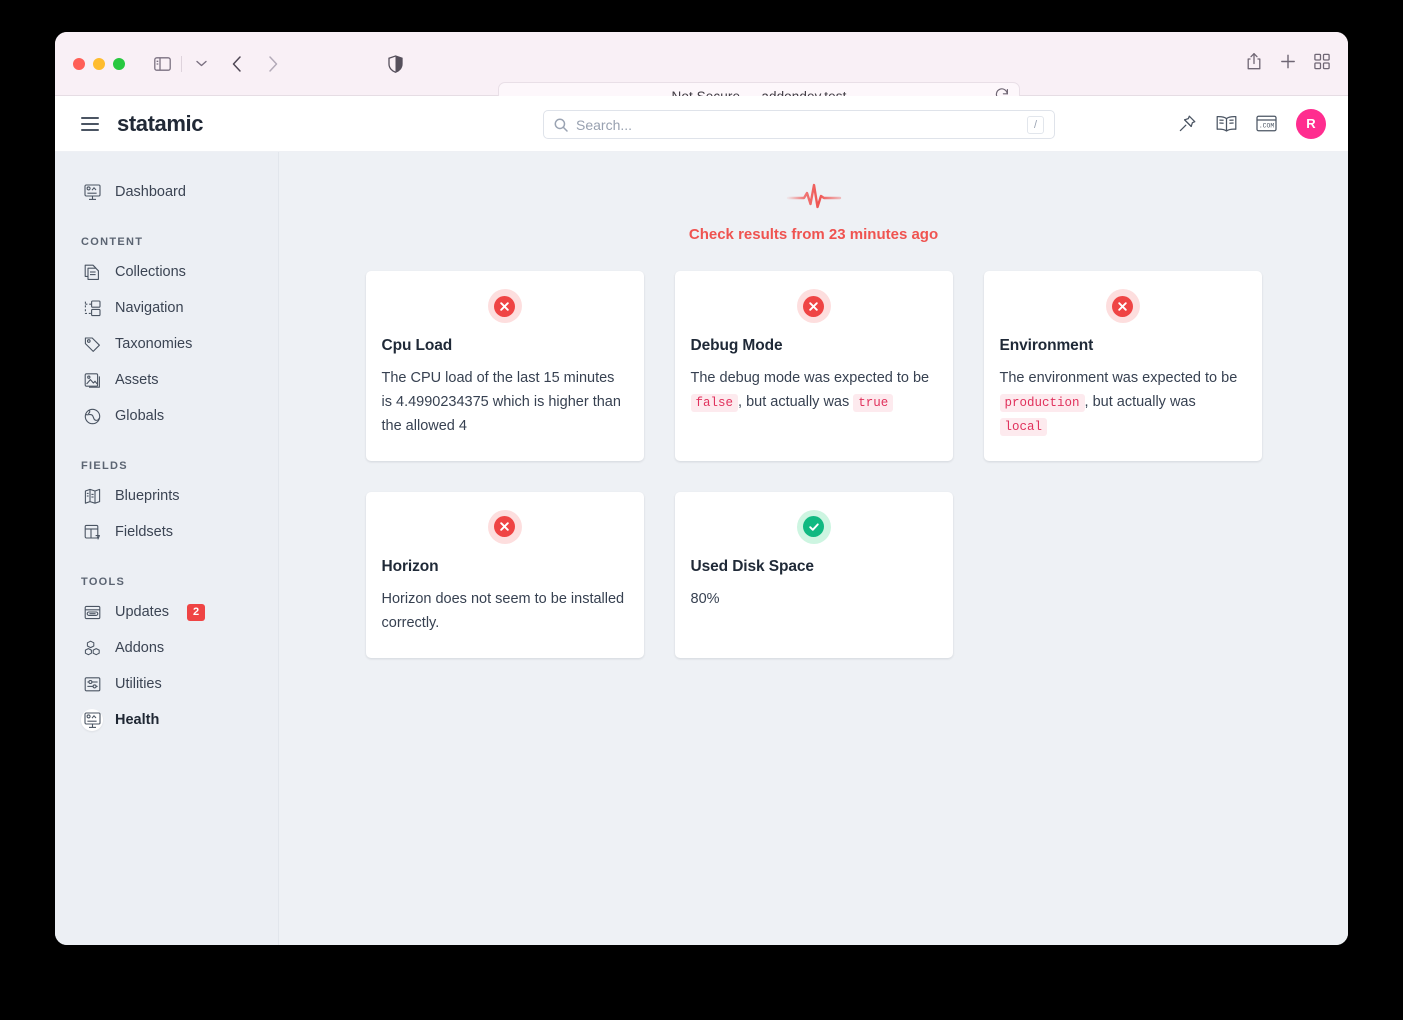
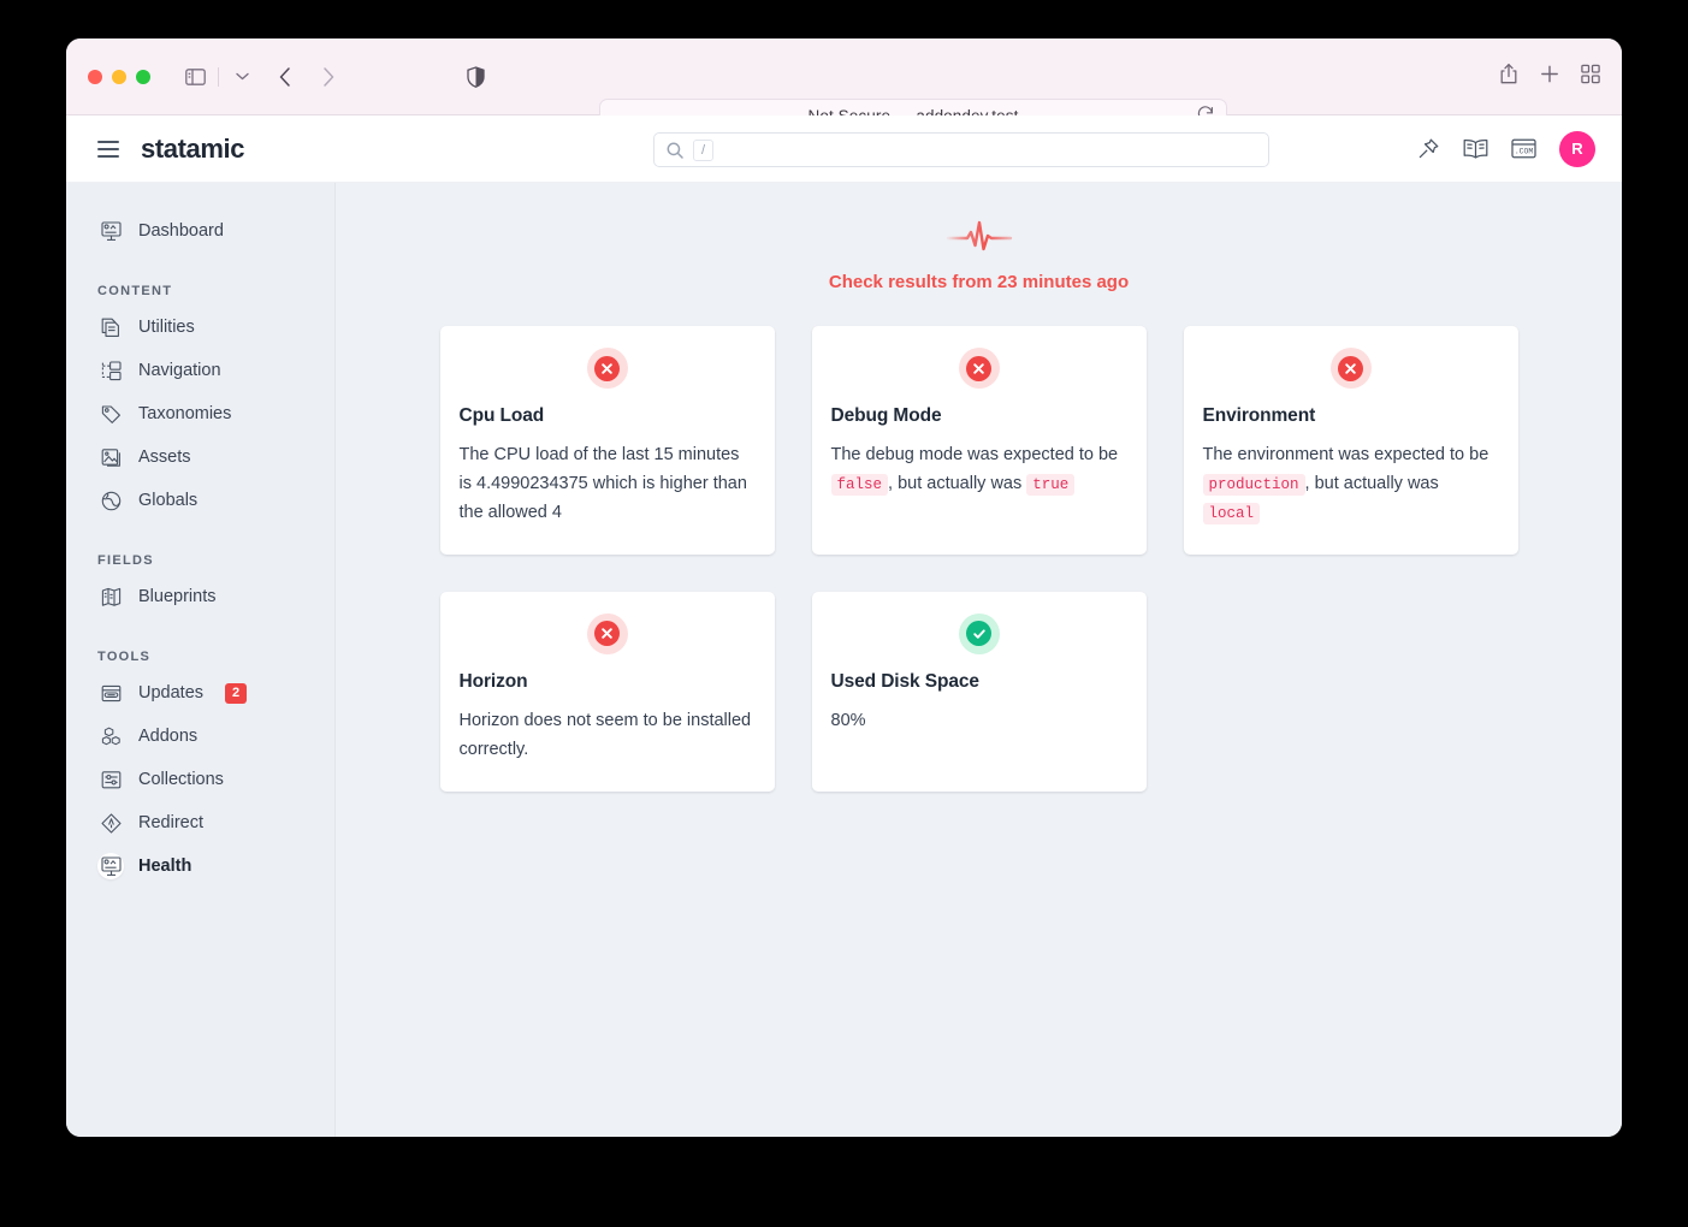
  statamic
- Search...
  /
  R
  Dashboard
  CONTENT
- Collections
+ Utilities
  Navigation
  Taxonomies
  Assets
  Globals
  FIELDS
  Blueprints
- Fieldsets
  TOOLS
  Updates
  2
  Addons
- Utilities
+ Collections
+ Redirect
  Health
  Check results from 23 minutes ago
  Cpu Load
  The CPU load of the last 15 minutes is 4.4990234375 which is higher than the allowed 4
  Debug Mode
  The debug mode was expected to be false , but actually was true
  Environment
  The environment was expected to be production , but actually was local
  Horizon
  Horizon does not seem to be installed correctly.
  Used Disk Space
  80%
